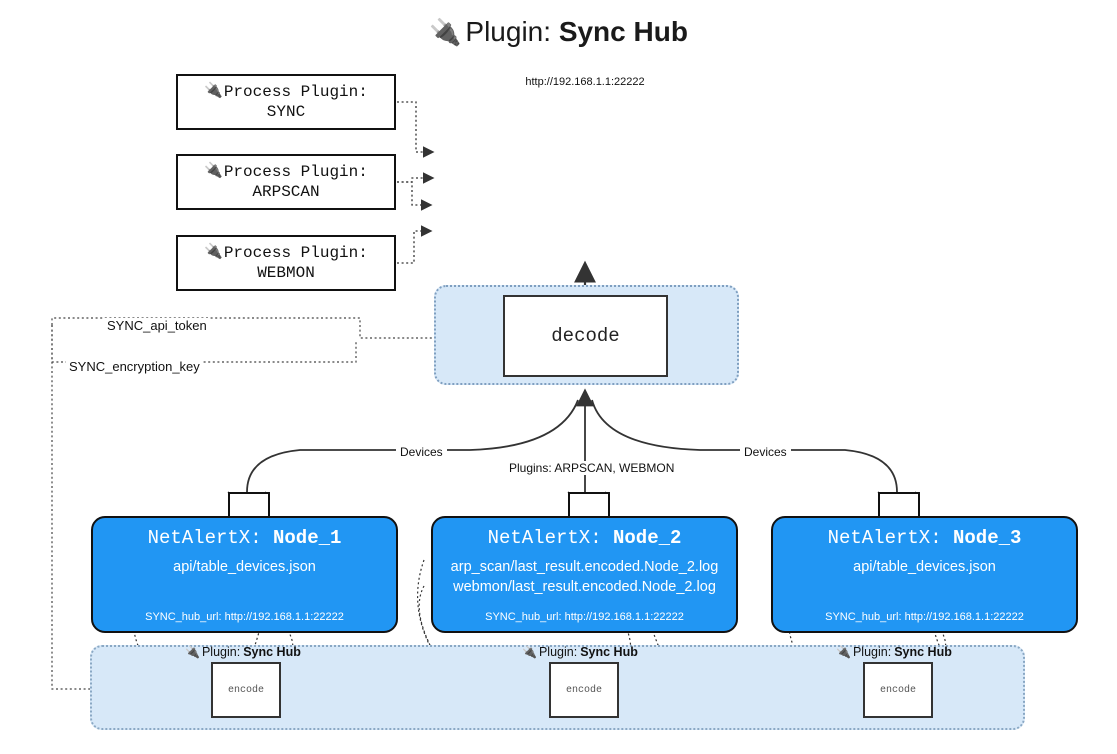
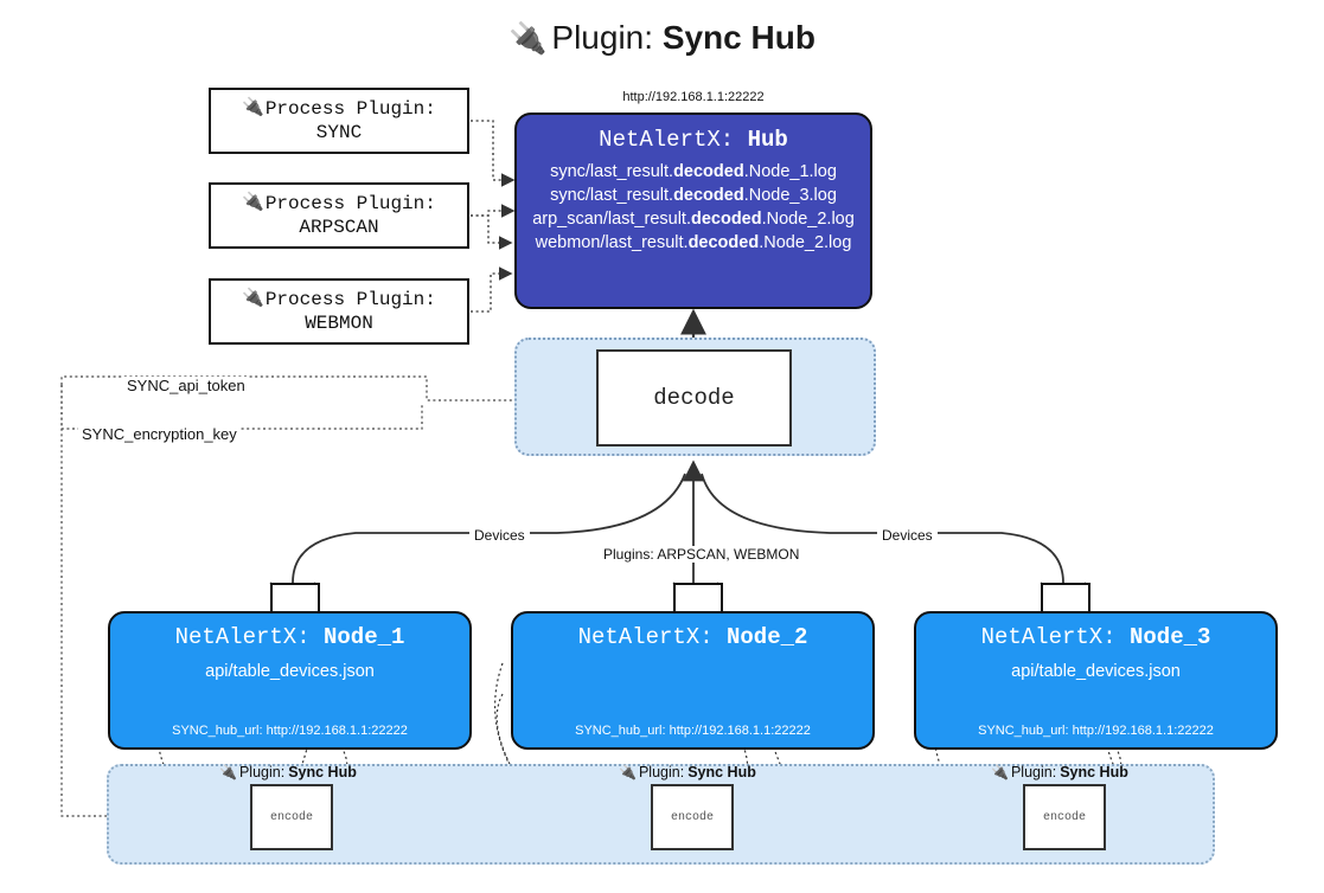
  🔌 Plugin: Sync Hub
  http://192.168.1.1:22222
  🔌
  Process Plugin:
  SYNC
  🔌
  Process Plugin:
  ARPSCAN
  🔌
  Process Plugin:
  WEBMON
+ NetAlertX: Hub
+ sync/last_result.decoded.Node_1.log
+ sync/last_result.decoded.Node_3.log
+ arp_scan/last_result.decoded.Node_2.log
+ webmon/last_result.decoded.Node_2.log
  decode
  SYNC_api_token
  SYNC_encryption_key
  Devices
  Plugins: ARPSCAN, WEBMON
  Devices
  NetAlertX: Node_1
  api/table_devices.json
  SYNC_hub_url: http://192.168.1.1:22222
  NetAlertX: Node_2
- arp_scan/last_result.encoded.Node_2.log
- webmon/last_result.encoded.Node_2.log
  SYNC_hub_url: http://192.168.1.1:22222
  NetAlertX: Node_3
  api/table_devices.json
  SYNC_hub_url: http://192.168.1.1:22222
  🔌
  Plugin:
  Sync Hub
  🔌
  Plugin:
  Sync Hub
  🔌
  Plugin:
  Sync Hub
  encode
  encode
  encode
